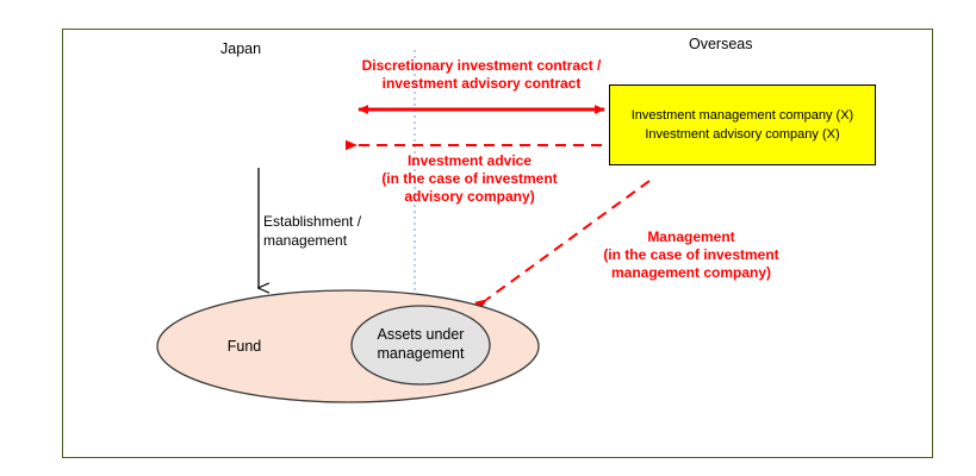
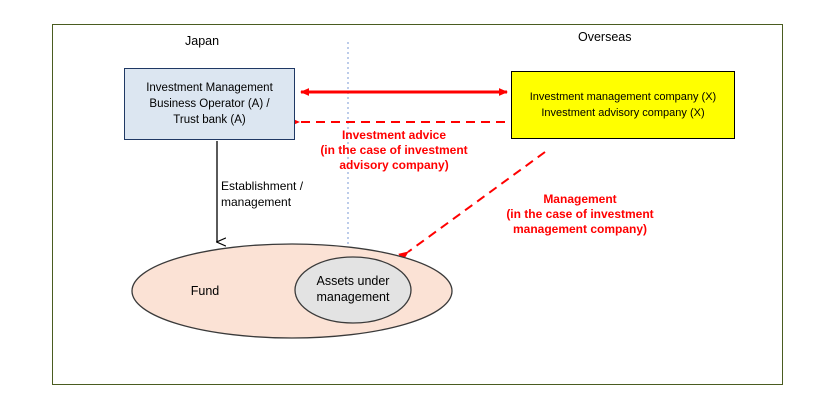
  Japan
  Overseas
+ Investment Management
+ Business Operator (A) /
+ Trust bank (A)
  Investment management company (X)
  Investment advisory company (X)
- Discretionary investment contract /
- investment advisory contract
  Investment advice
  (in the case of investment
  advisory company)
  Management
  (in the case of investment
  management company)
  Establishment /
  management
  Fund
  Assets under
  management
